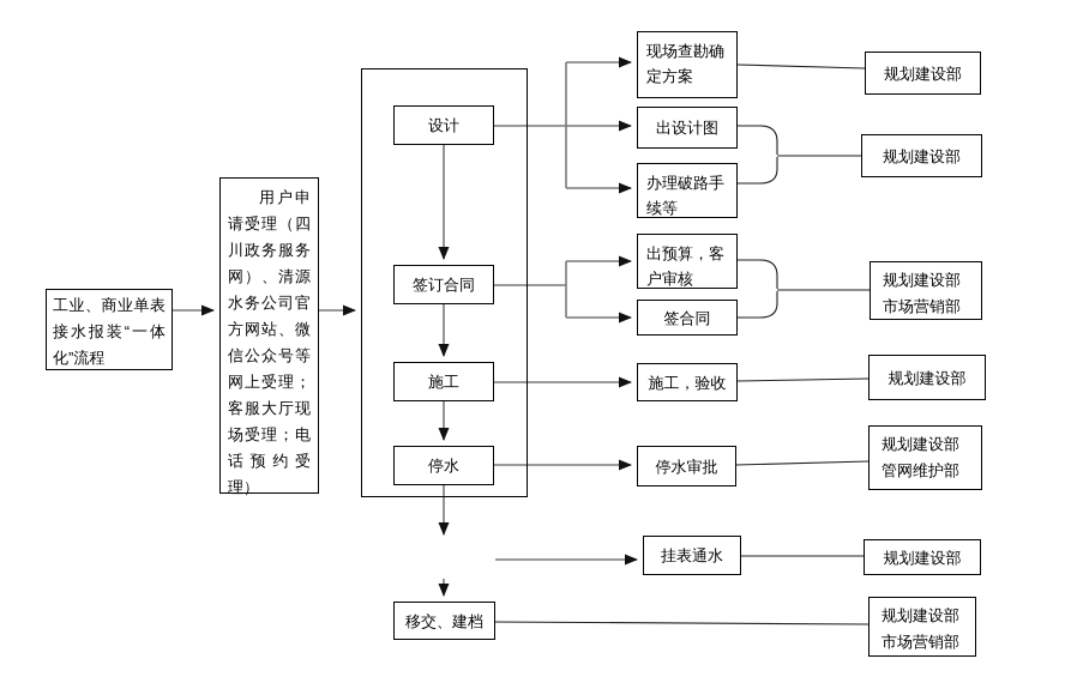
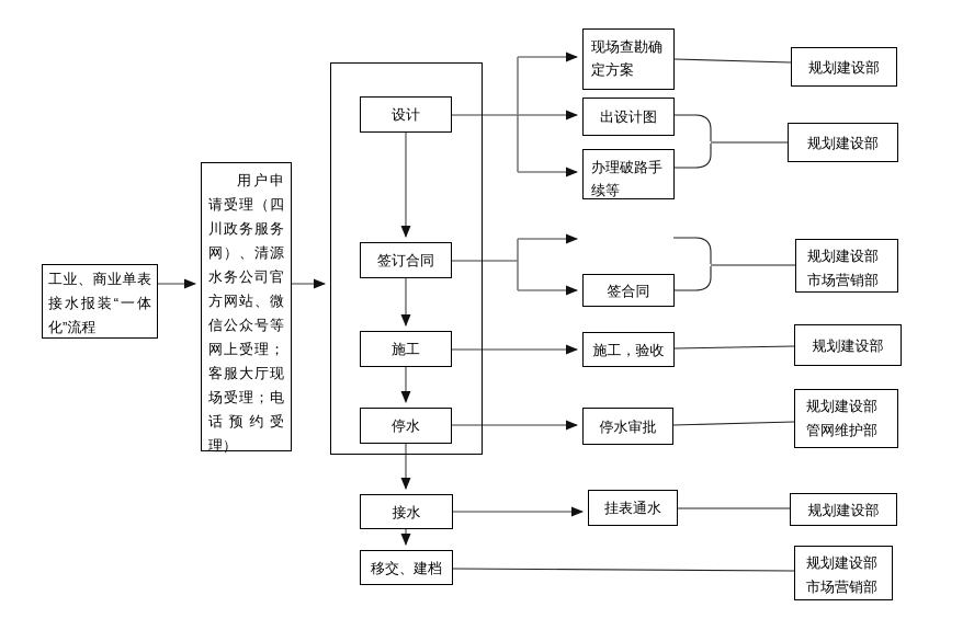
  工业、商业单表接水报装“一体化”流程
  用户申请受理（四川政务服务网）、清源水务公司官方网站、微信公众号等网上受理；客服大厅现场受理；电话预约受理）
  设计
  签订合同
  施工
  停水
+ 接水
  移交、建档
  现场查勘确定方案
  出设计图
  办理破路手续等
- 出预算，客户审核
  签合同
  施工，验收
  停水审批
  挂表通水
  规划建设部
  规划建设部
  规划建设部
  市场营销部
  规划建设部
  规划建设部
  管网维护部
  规划建设部
  规划建设部
  市场营销部
